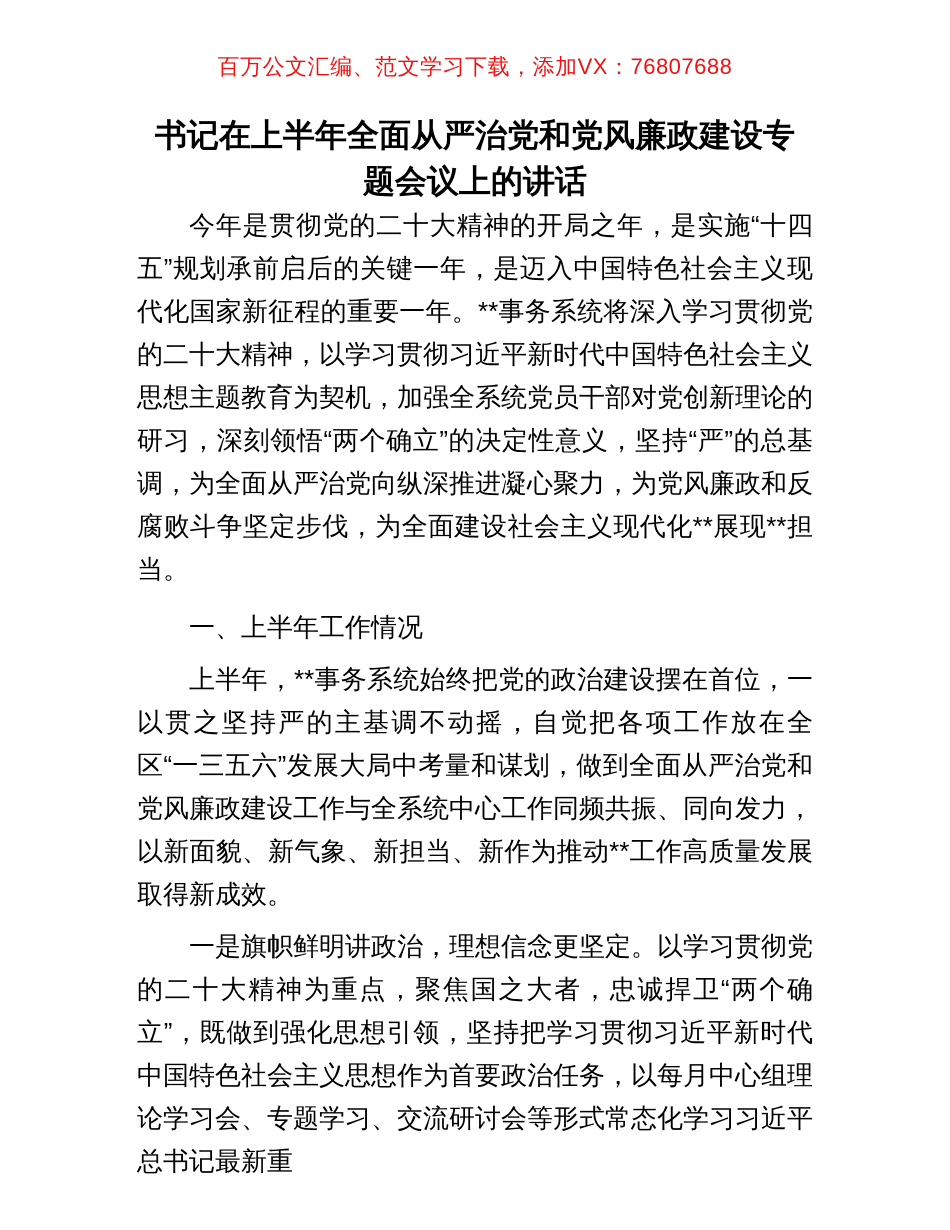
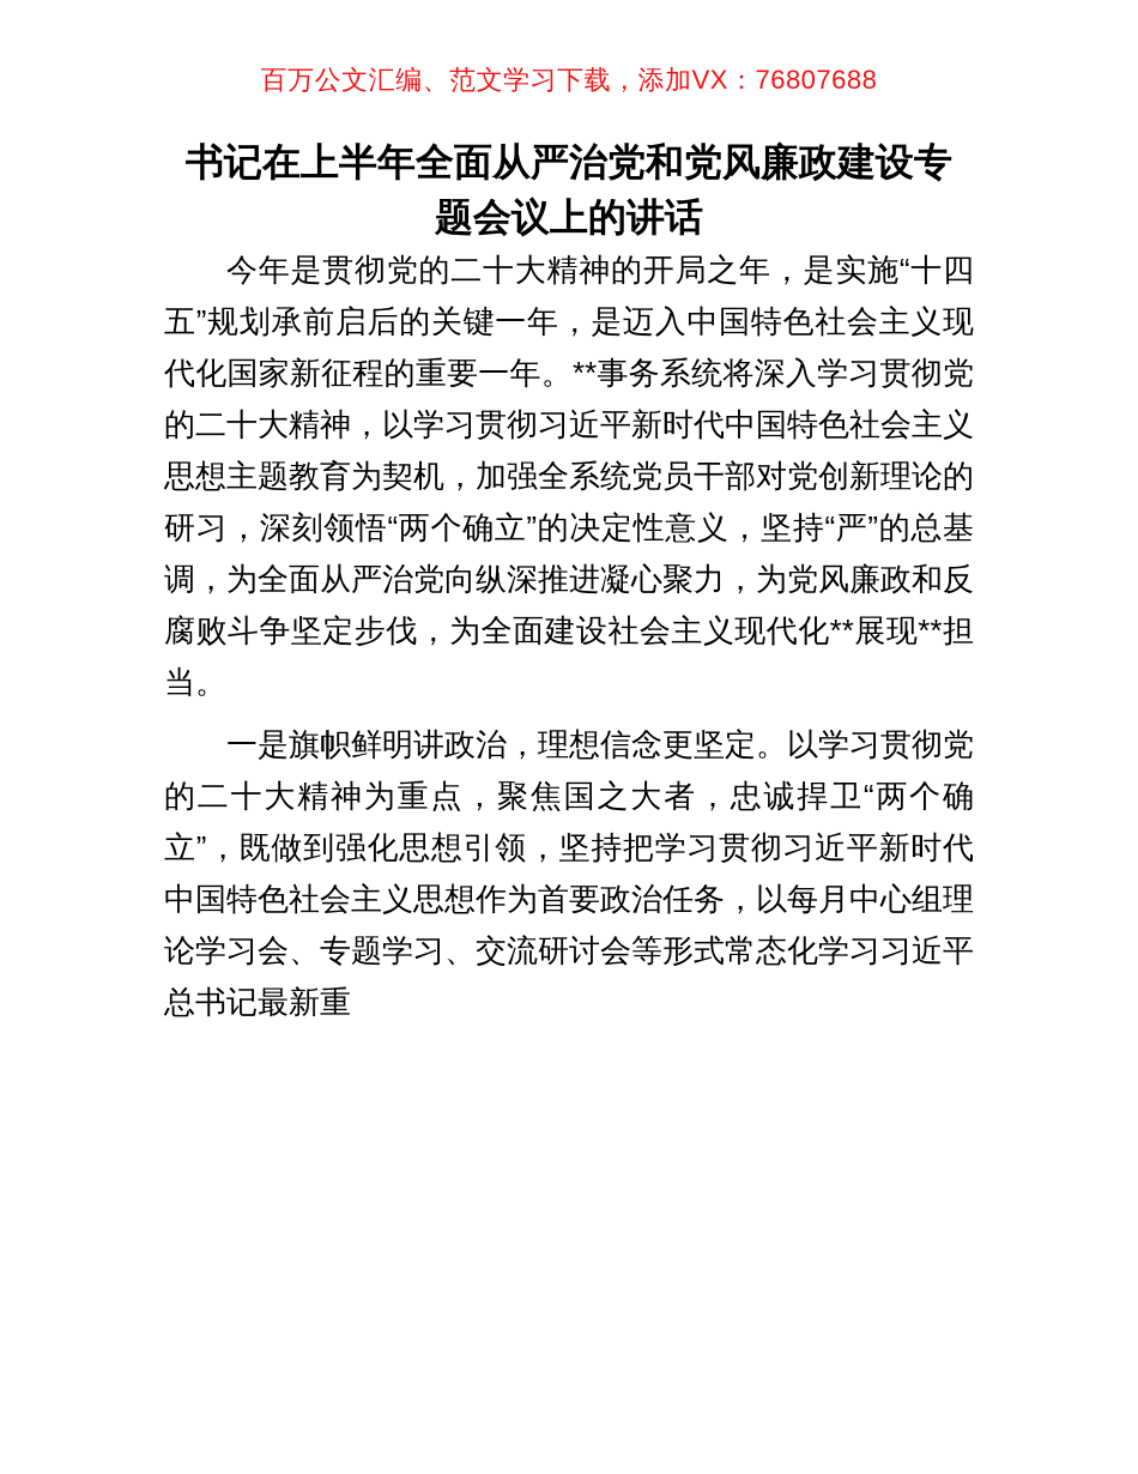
  百万公文汇编、范文学习下载，添加VX：76807688
  书记在上半年全面从严治党和党风廉政建设专题会议上的讲话
  今年是贯彻党的二十大精神的开局之年，是实施“十四五”规划承前启后的关键一年，是迈入中国特色社会主义现代化国家新征程的重要一年。**事务系统将深入学习贯彻党的二十大精神，以学习贯彻习近平新时代中国特色社会主义思想主题教育为契机，加强全系统党员干部对党创新理论的研习，深刻领悟“两个确立”的决定性意义，坚持“严”的总基调，为全面从严治党向纵深推进凝心聚力，为党风廉政和反腐败斗争坚定步伐，为全面建设社会主义现代化**展现**担当。
- 一、上半年工作情况
- 上半年，**事务系统始终把党的政治建设摆在首位，一以贯之坚持严的主基调不动摇，自觉把各项工作放在全区“一三五六”发展大局中考量和谋划，做到全面从严治党和党风廉政建设工作与全系统中心工作同频共振、同向发力，以新面貌、新气象、新担当、新作为推动**工作高质量发展取得新成效。
  一是旗帜鲜明讲政治，理想信念更坚定。以学习贯彻党的二十大精神为重点，聚焦国之大者，忠诚捍卫“两个确立”，既做到强化思想引领，坚持把学习贯彻习近平新时代中国特色社会主义思想作为首要政治任务，以每月中心组理论学习会、专题学习、交流研讨会等形式常态化学习习近平总书记最新重
